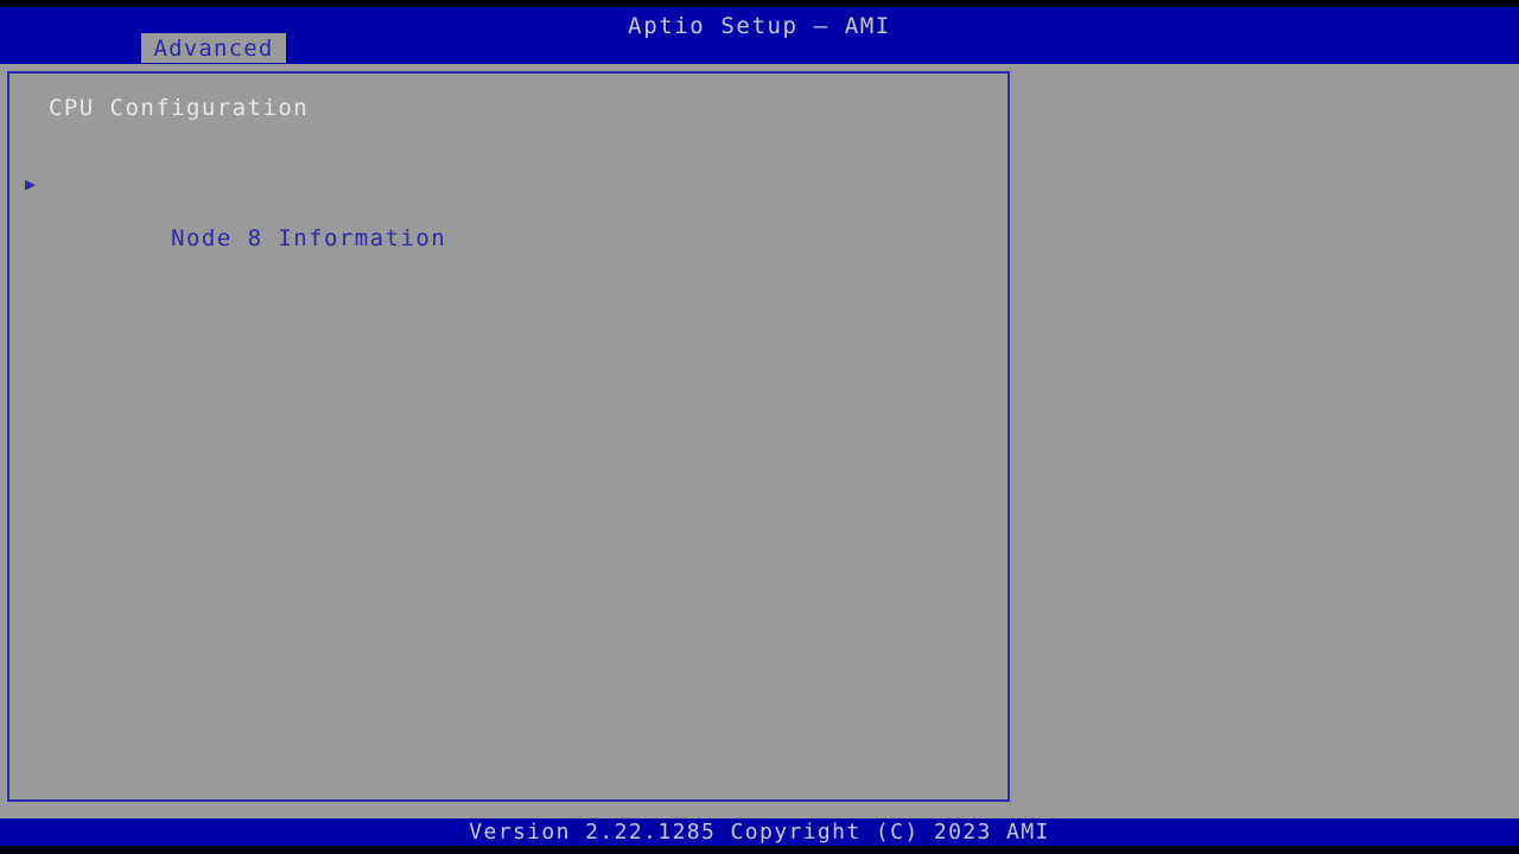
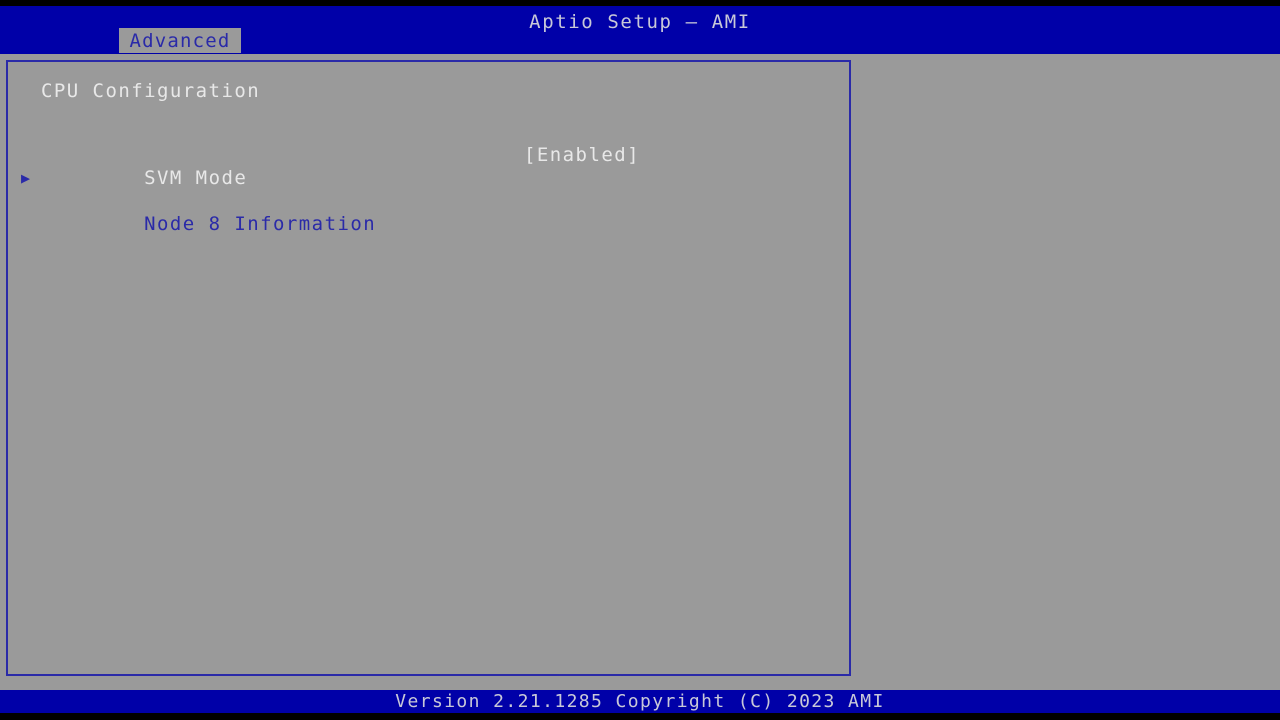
  Aptio Setup – AMI
  Advanced
  CPU Configuration
+ SVM Mode
+ [Enabled]
  ▶
  Node 8 Information
- Version 2.22.1285 Copyright (C) 2023 AMI
+ Version 2.21.1285 Copyright (C) 2023 AMI
